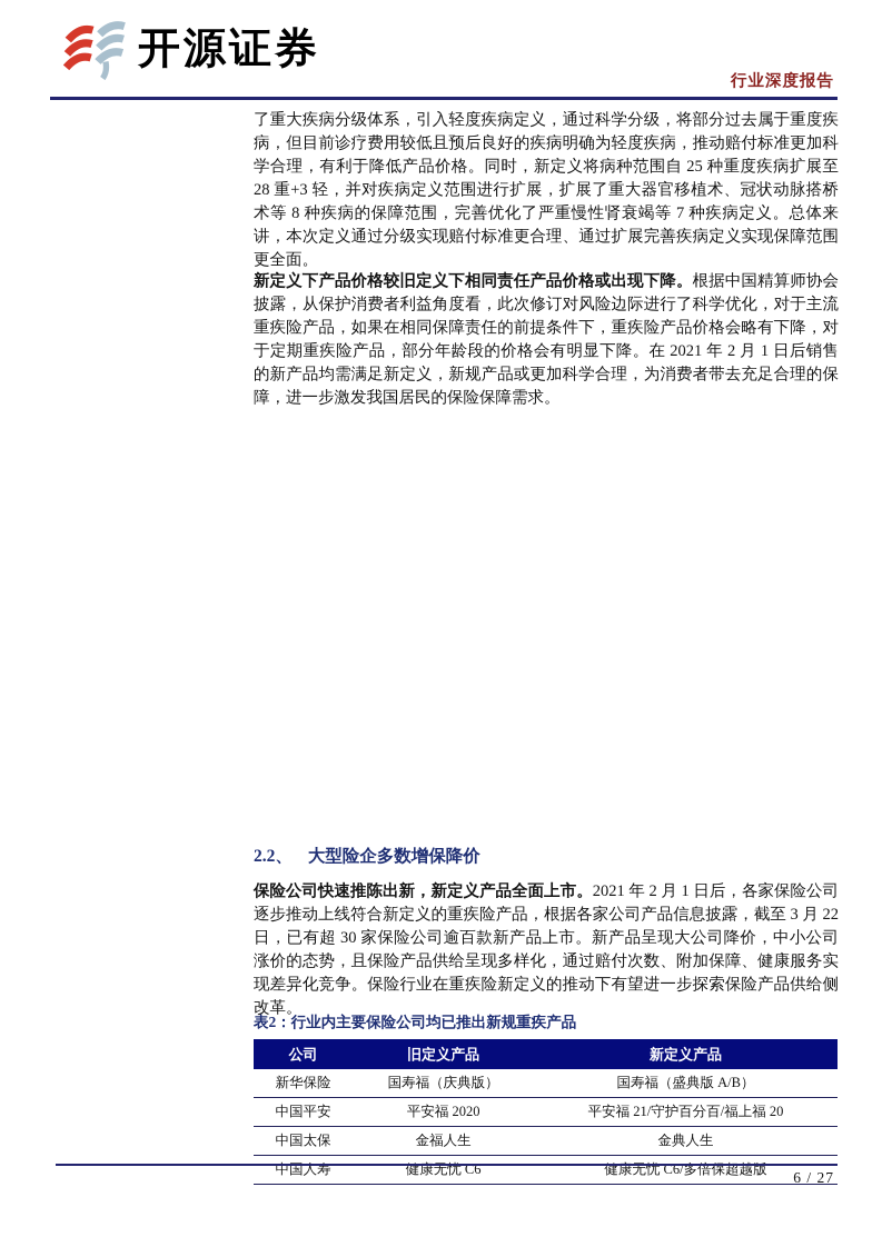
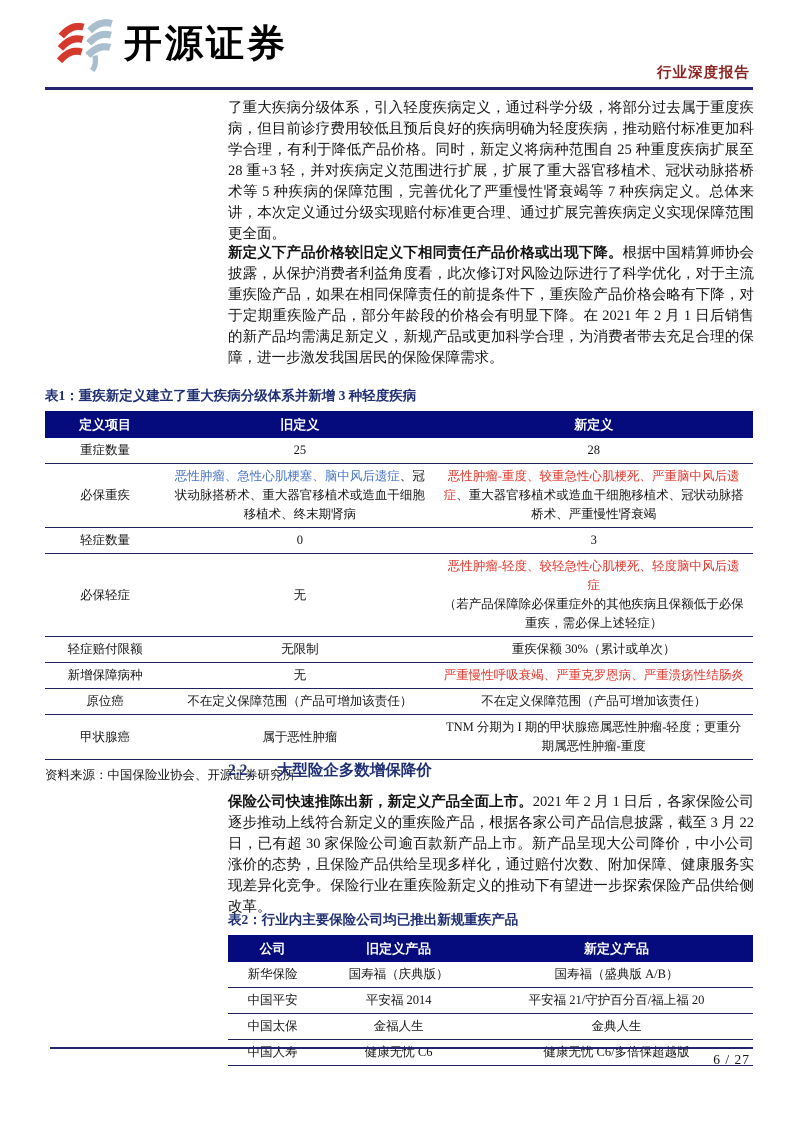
  开源证券
  行业深度报告
- 了重大疾病分级体系，引入轻度疾病定义，通过科学分级，将部分过去属于重度疾病，但目前诊疗费用较低且预后良好的疾病明确为轻度疾病，推动赔付标准更加科学合理，有利于降低产品价格。同时，新定义将病种范围自 25 种重度疾病扩展至 28 重+3 轻，并对疾病定义范围进行扩展，扩展了重大器官移植术、冠状动脉搭桥术等 8 种疾病的保障范围，完善优化了严重慢性肾衰竭等 7 种疾病定义。总体来讲，本次定义通过分级实现赔付标准更合理、通过扩展完善疾病定义实现保障范围更全面。
+ 了重大疾病分级体系，引入轻度疾病定义，通过科学分级，将部分过去属于重度疾病，但目前诊疗费用较低且预后良好的疾病明确为轻度疾病，推动赔付标准更加科学合理，有利于降低产品价格。同时，新定义将病种范围自 25 种重度疾病扩展至 28 重+3 轻，并对疾病定义范围进行扩展，扩展了重大器官移植术、冠状动脉搭桥术等 5 种疾病的保障范围，完善优化了严重慢性肾衰竭等 7 种疾病定义。总体来讲，本次定义通过分级实现赔付标准更合理、通过扩展完善疾病定义实现保障范围更全面。
  新定义下产品价格较旧定义下相同责任产品价格或出现下降。根据中国精算师协会披露，从保护消费者利益角度看，此次修订对风险边际进行了科学优化，对于主流重疾险产品，如果在相同保障责任的前提条件下，重疾险产品价格会略有下降，对于定期重疾险产品，部分年龄段的价格会有明显下降。在 2021 年 2 月 1 日后销售的新产品均需满足新定义，新规产品或更加科学合理，为消费者带去充足合理的保障，进一步激发我国居民的保险保障需求。
+ 表1：重疾新定义建立了重大疾病分级体系并新增 3 种轻度疾病
+ 定义项目	旧定义	新定义
+ 重症数量	25	28
+ 必保重疾	恶性肿瘤、急性心肌梗塞、脑中风后遗症、冠状动脉搭桥术、重大器官移植术或造血干细胞移植术、终末期肾病	恶性肿瘤-重度、较重急性心肌梗死、严重脑中风后遗症、重大器官移植术或造血干细胞移植术、冠状动脉搭桥术、严重慢性肾衰竭
+ 轻症数量	0	3
+ 必保轻症	无	恶性肿瘤-轻度、较轻急性心肌梗死、轻度脑中风后遗症（若产品保障除必保重症外的其他疾病且保额低于必保重疾，需必保上述轻症）
+ 轻症赔付限额	无限制	重疾保额 30%（累计或单次）
+ 新增保障病种	无	严重慢性呼吸衰竭、严重克罗恩病、严重溃疡性结肠炎
+ 原位癌	不在定义保障范围（产品可增加该责任）	不在定义保障范围（产品可增加该责任）
+ 甲状腺癌	属于恶性肿瘤	TNM 分期为 I 期的甲状腺癌属恶性肿瘤-轻度；更重分期属恶性肿瘤-重度
+ 资料来源：中国保险业协会、开源证券研究所
  2.2、 大型险企多数增保降价
  保险公司快速推陈出新，新定义产品全面上市。2021 年 2 月 1 日后，各家保险公司逐步推动上线符合新定义的重疾险产品，根据各家公司产品信息披露，截至 3 月 22 日，已有超 30 家保险公司逾百款新产品上市。新产品呈现大公司降价，中小公司涨价的态势，且保险产品供给呈现多样化，通过赔付次数、附加保障、健康服务实现差异化竞争。保险行业在重疾险新定义的推动下有望进一步探索保险产品供给侧改革。
  表2：行业内主要保险公司均已推出新规重疾产品
  公司	旧定义产品	新定义产品
  新华保险	国寿福（庆典版）	国寿福（盛典版 A/B）
- 中国平安	平安福 2020	平安福 21/守护百分百/福上福 20
+ 中国平安	平安福 2014	平安福 21/守护百分百/福上福 20
  中国太保	金福人生	金典人生
  中国人寿	健康无忧 C6	健康无忧 C6/多倍保超越版
  6 / 27
